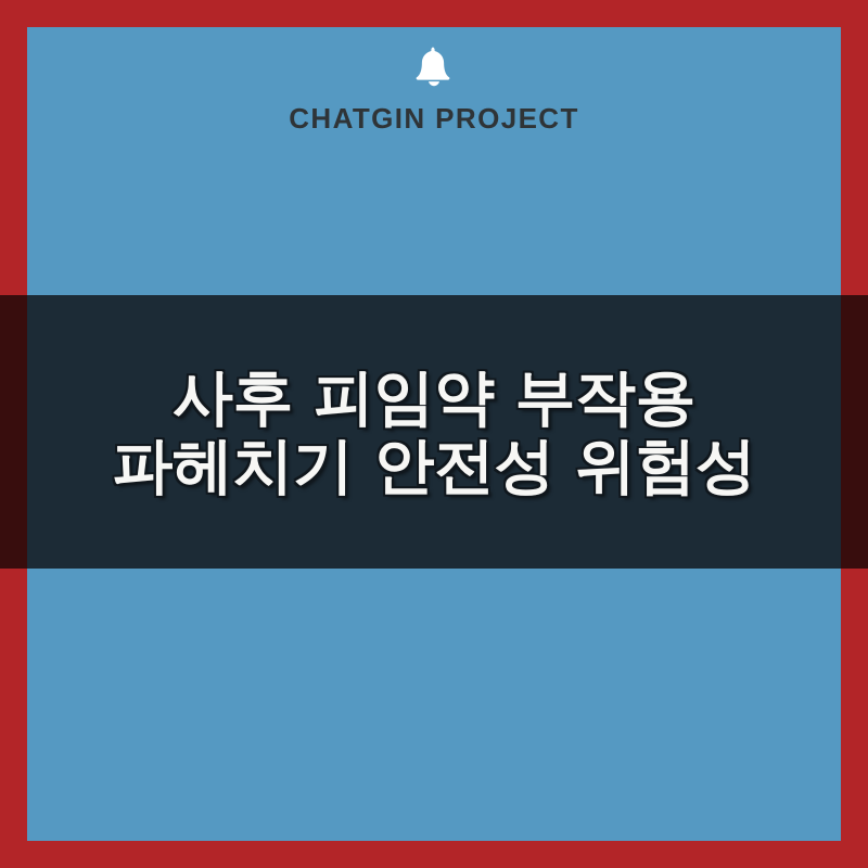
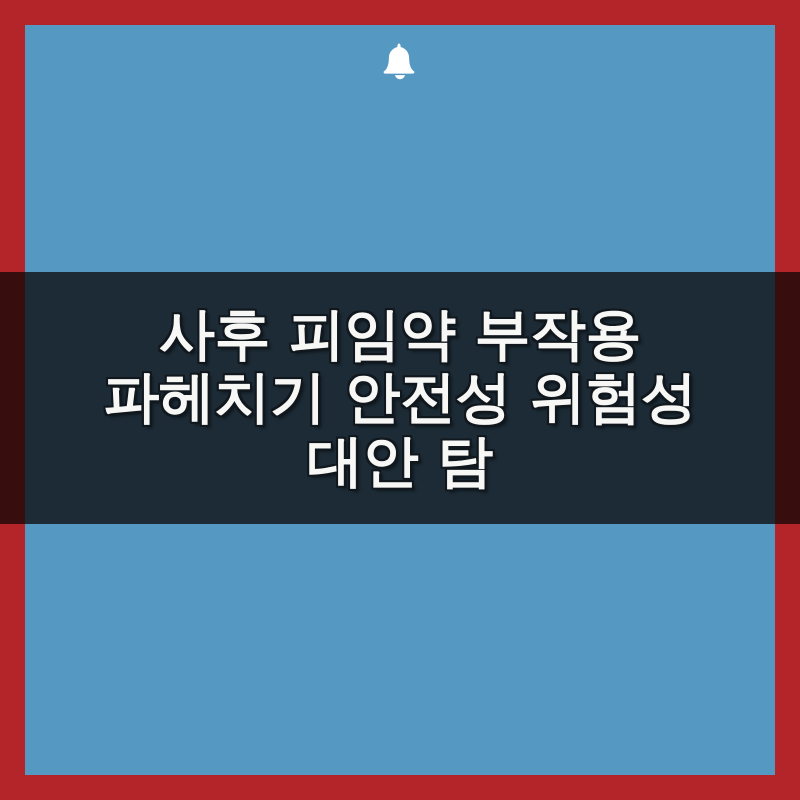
- CHATGIN PROJECT
  사후 피임약 부작용
  파헤치기 안전성 위험성
+ 대안 탐
